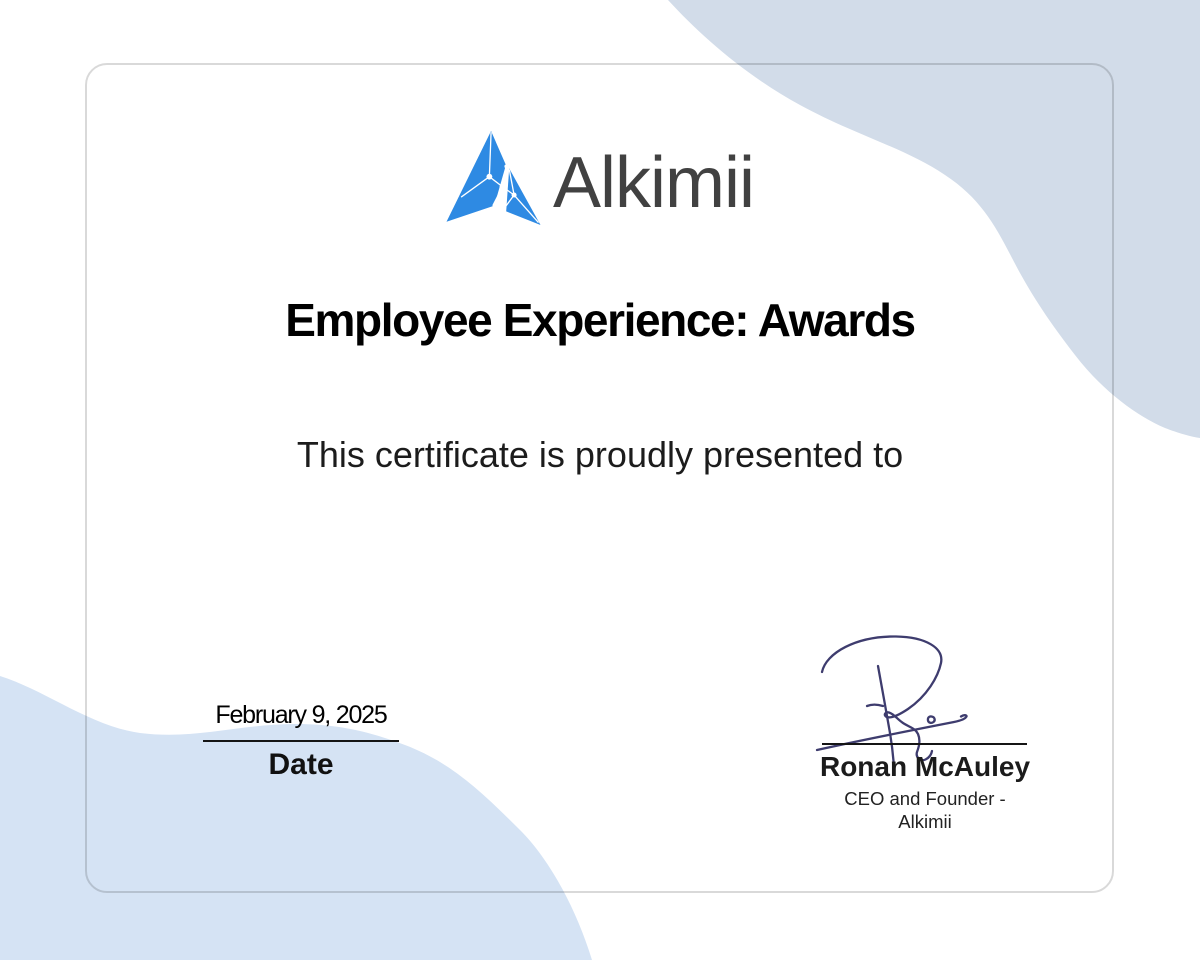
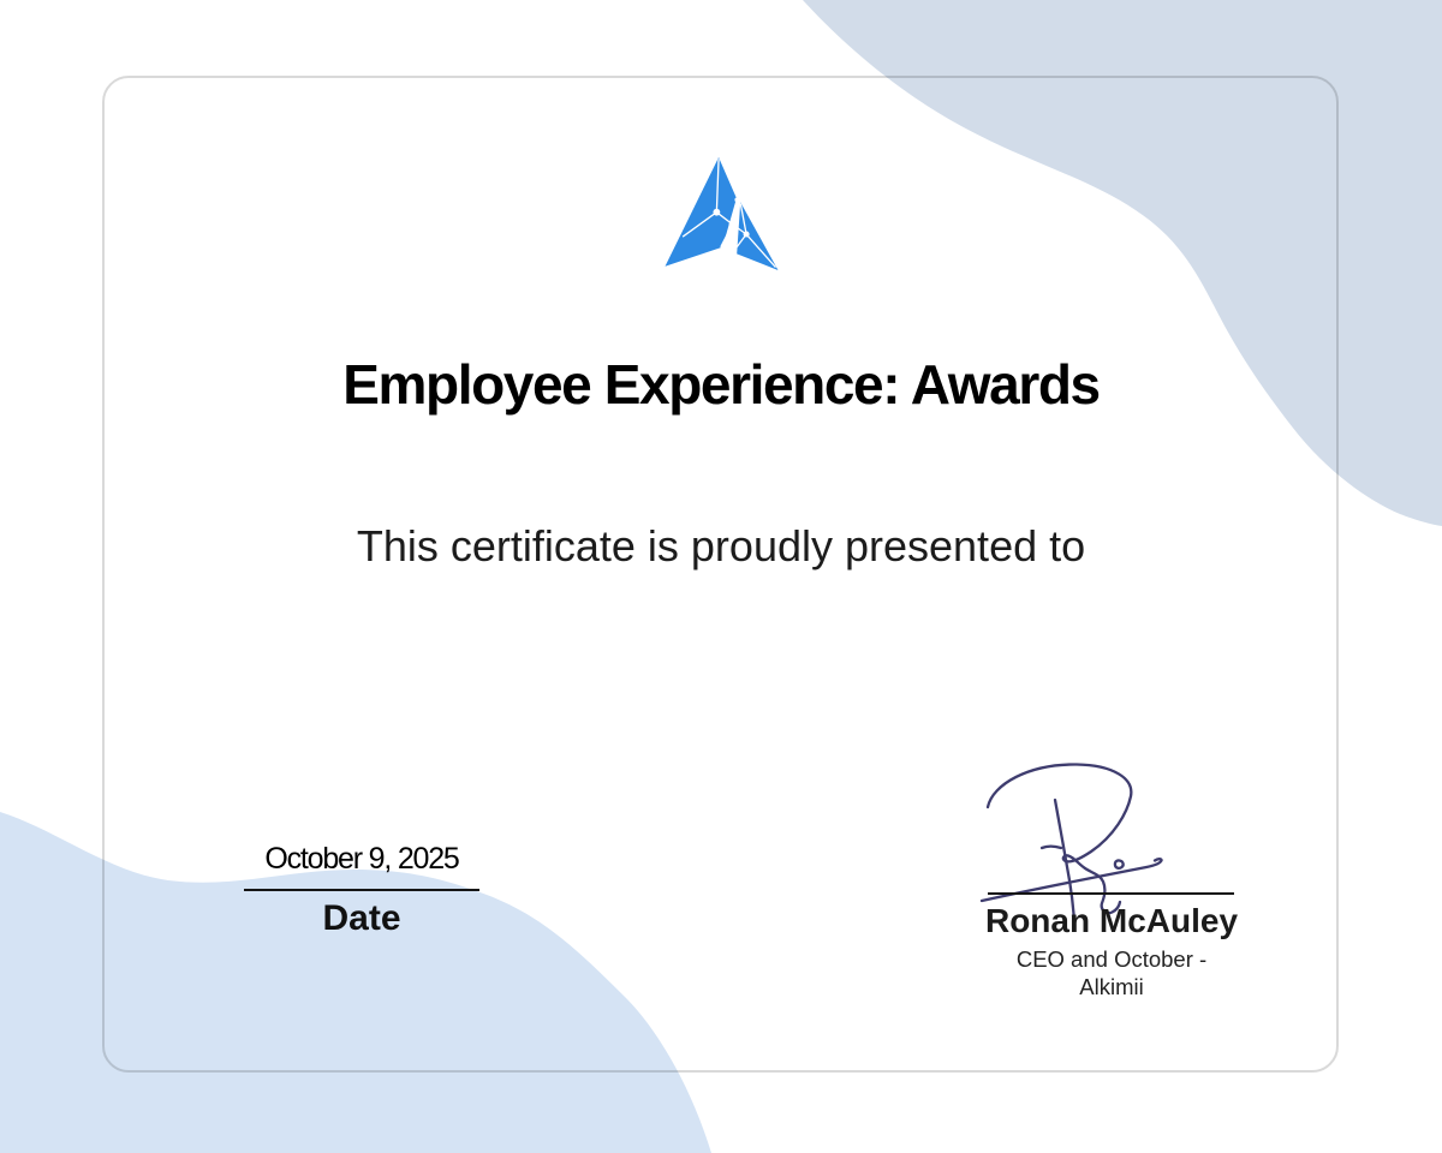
- Alkimii
  Employee Experience: Awards
  This certificate is proudly presented to
- February 9, 2025
+ October 9, 2025
  Date
  Ronan McAuley
- CEO and Founder - Alkimii
+ CEO and October - Alkimii
